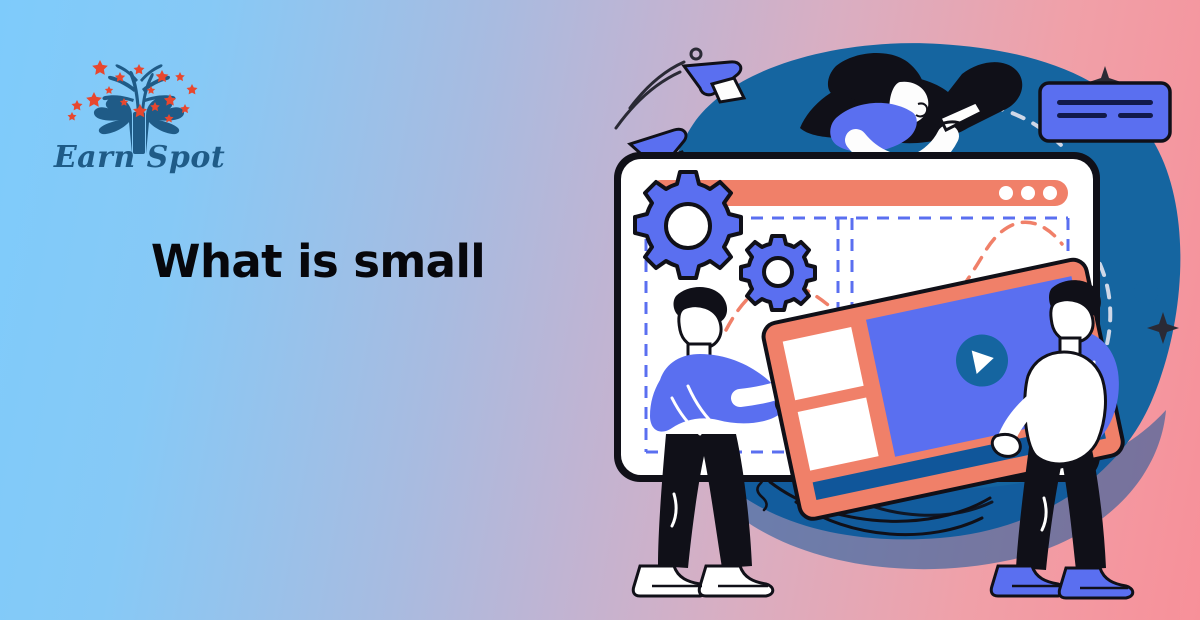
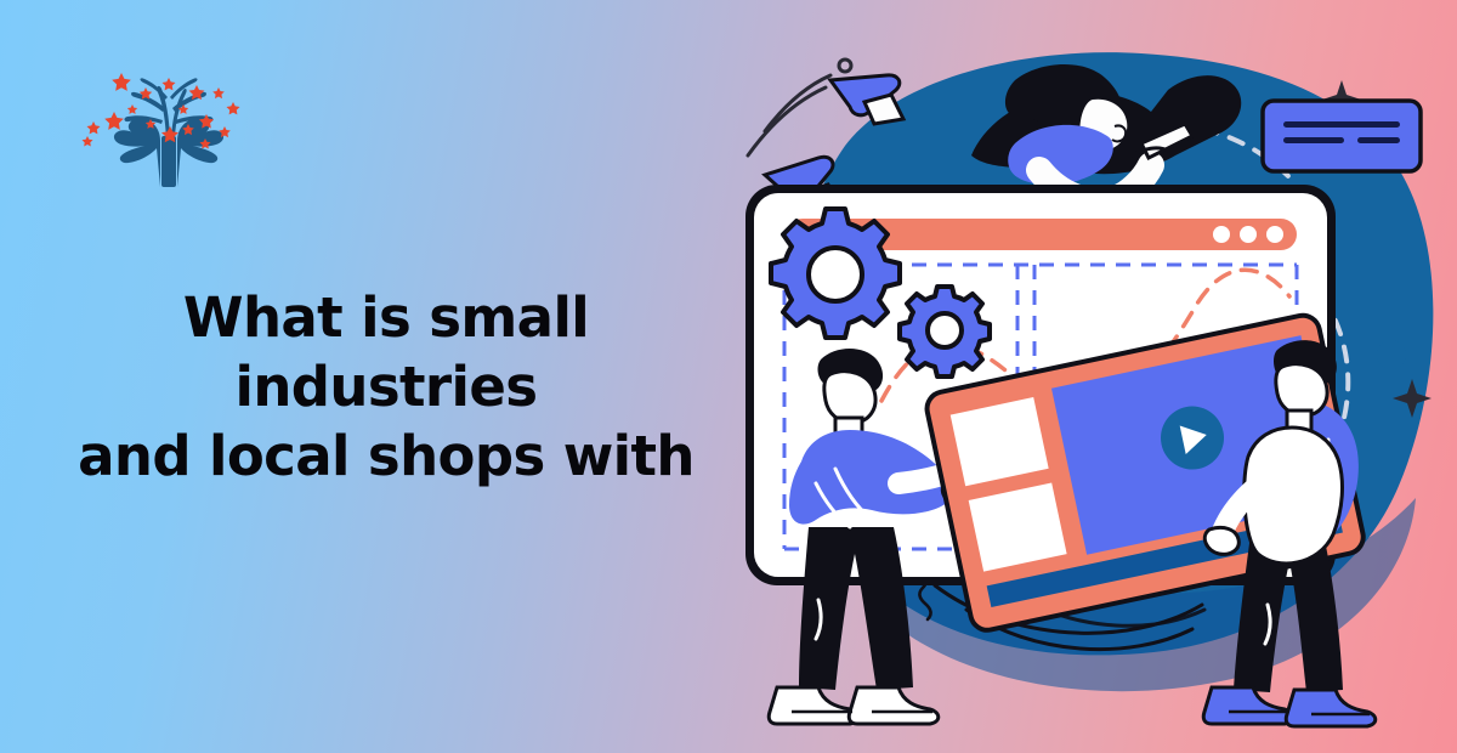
- Earn Spot
  What is small
+ industries
+ and local shops with
